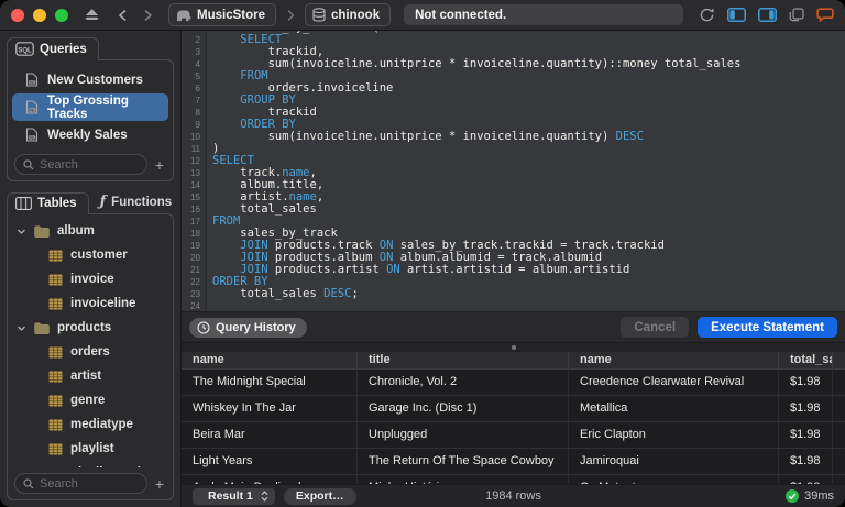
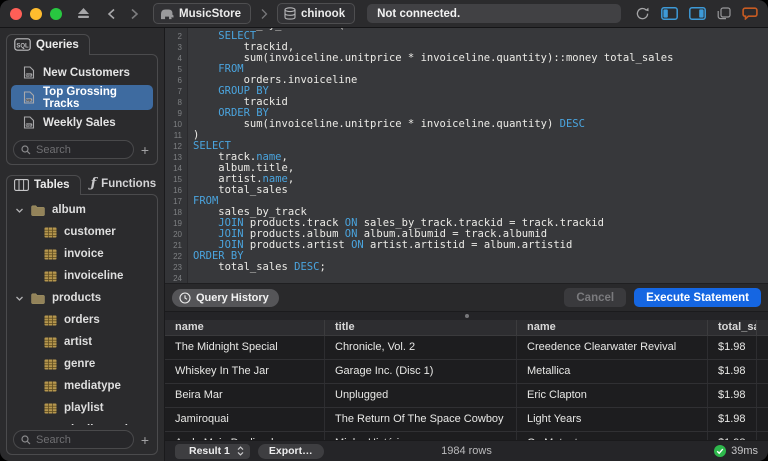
  MusicStore
  chinook
  Not connected.
  Queries
  New Customers
  Top Grossing Tracks
  Weekly Sales
  Search
  +
  Tables
  ƒ
  Functions
  album
  customer
  invoice
  invoiceline
  products
  orders
  artist
  genre
  mediatype
  playlist
  Search
  +
  2
  SELECT
  3
  trackid,
  4
  sum(invoiceline.unitprice * invoiceline.quantity)::money total_sales
  5
  FROM
  6
  orders.invoiceline
  7
  GROUP BY
  8
  trackid
  9
  ORDER BY
  10
  sum(invoiceline.unitprice * invoiceline.quantity) DESC
  11
  )
  12
  SELECT
  13
  track.name,
  14
  album.title,
  15
  artist.name,
  16
  total_sales
  17
  FROM
  18
  sales_by_track
  19
  JOIN products.track ON sales_by_track.trackid = track.trackid
  20
  JOIN products.album ON album.albumid = track.albumid
  21
  JOIN products.artist ON artist.artistid = album.artistid
  22
  ORDER BY
  23
  total_sales DESC;
  24
  Query History
  Cancel
  Execute Statement
  name
  title
  name
  total_sa
  The Midnight Special
  Chronicle, Vol. 2
  Creedence Clearwater Revival
  $1.98
  Whiskey In The Jar
  Garage Inc. (Disc 1)
  Metallica
  $1.98
  Beira Mar
  Unplugged
  Eric Clapton
  $1.98
- Light Years
+ Jamiroquai
  The Return Of The Space Cowboy
- Jamiroquai
+ Light Years
  $1.98
  Result 1
  Export…
  1984 rows
  39ms
